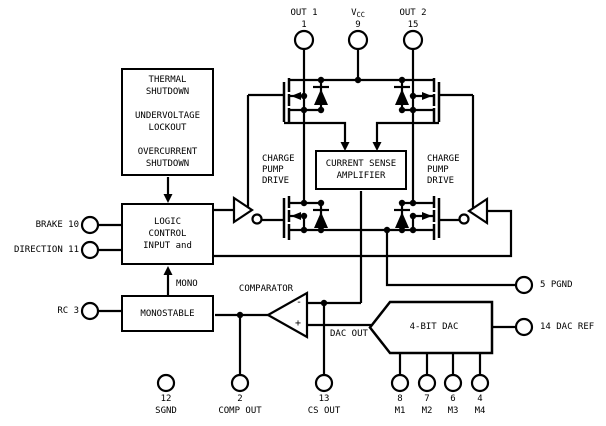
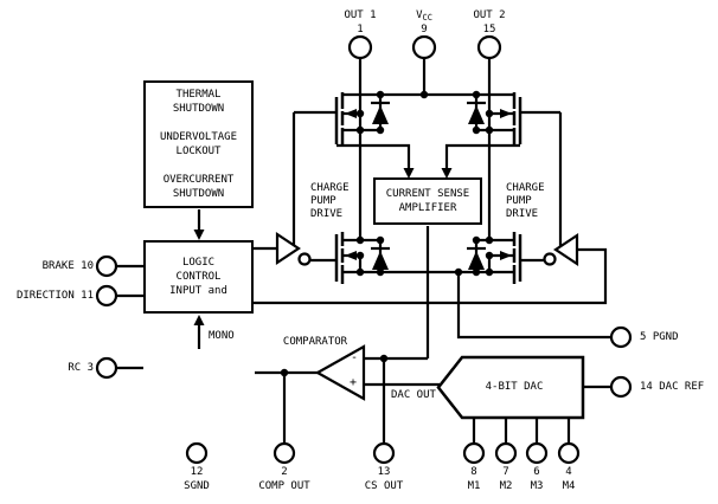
  THERMAL
  SHUTDOWN
  UNDERVOLTAGE
  LOCKOUT
  OVERCURRENT
  SHUTDOWN
  LOGIC
  CONTROL
  INPUT and
- MONOSTABLE
  CURRENT SENSE
  AMPLIFIER
  CHARGE
  PUMP
  DRIVE
  CHARGE
  PUMP
  DRIVE
  COMPARATOR
  MONO
  DAC OUT
  4-BIT DAC
  -
  +
  OUT 1
  1
  VCC
  9
  OUT 2
  15
  BRAKE 10
  DIRECTION 11
  RC 3
  5 PGND
  14 DAC REF
  12
  SGND
  2
  COMP OUT
  13
  CS OUT
  8
  M1
  7
  M2
  6
  M3
  4
  M4
